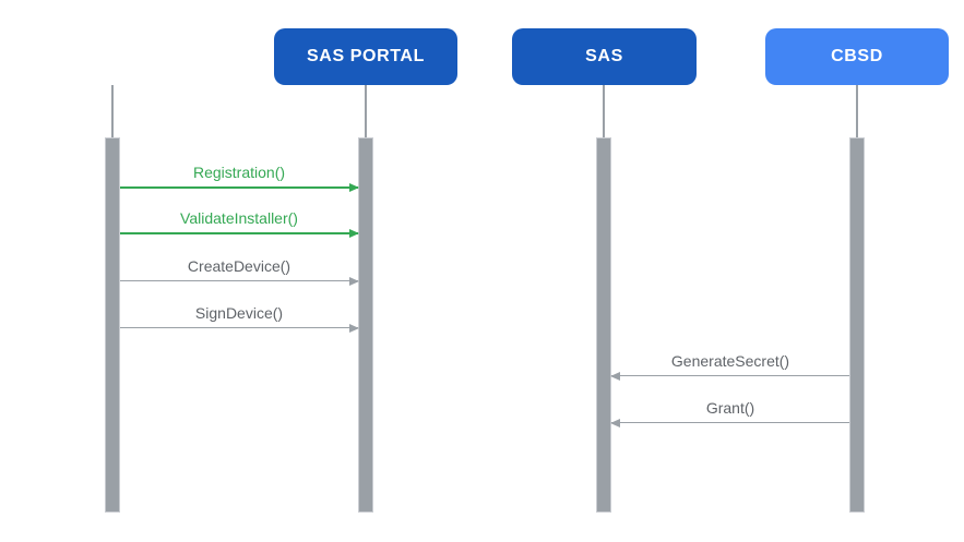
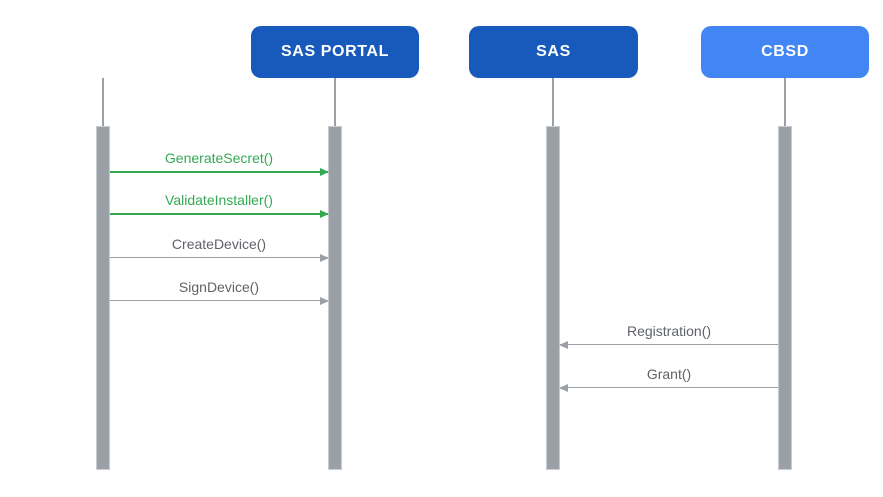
  SAS PORTAL
  SAS
  CBSD
- Registration()
+ GenerateSecret()
  ValidateInstaller()
  CreateDevice()
  SignDevice()
- GenerateSecret()
+ Registration()
  Grant()
